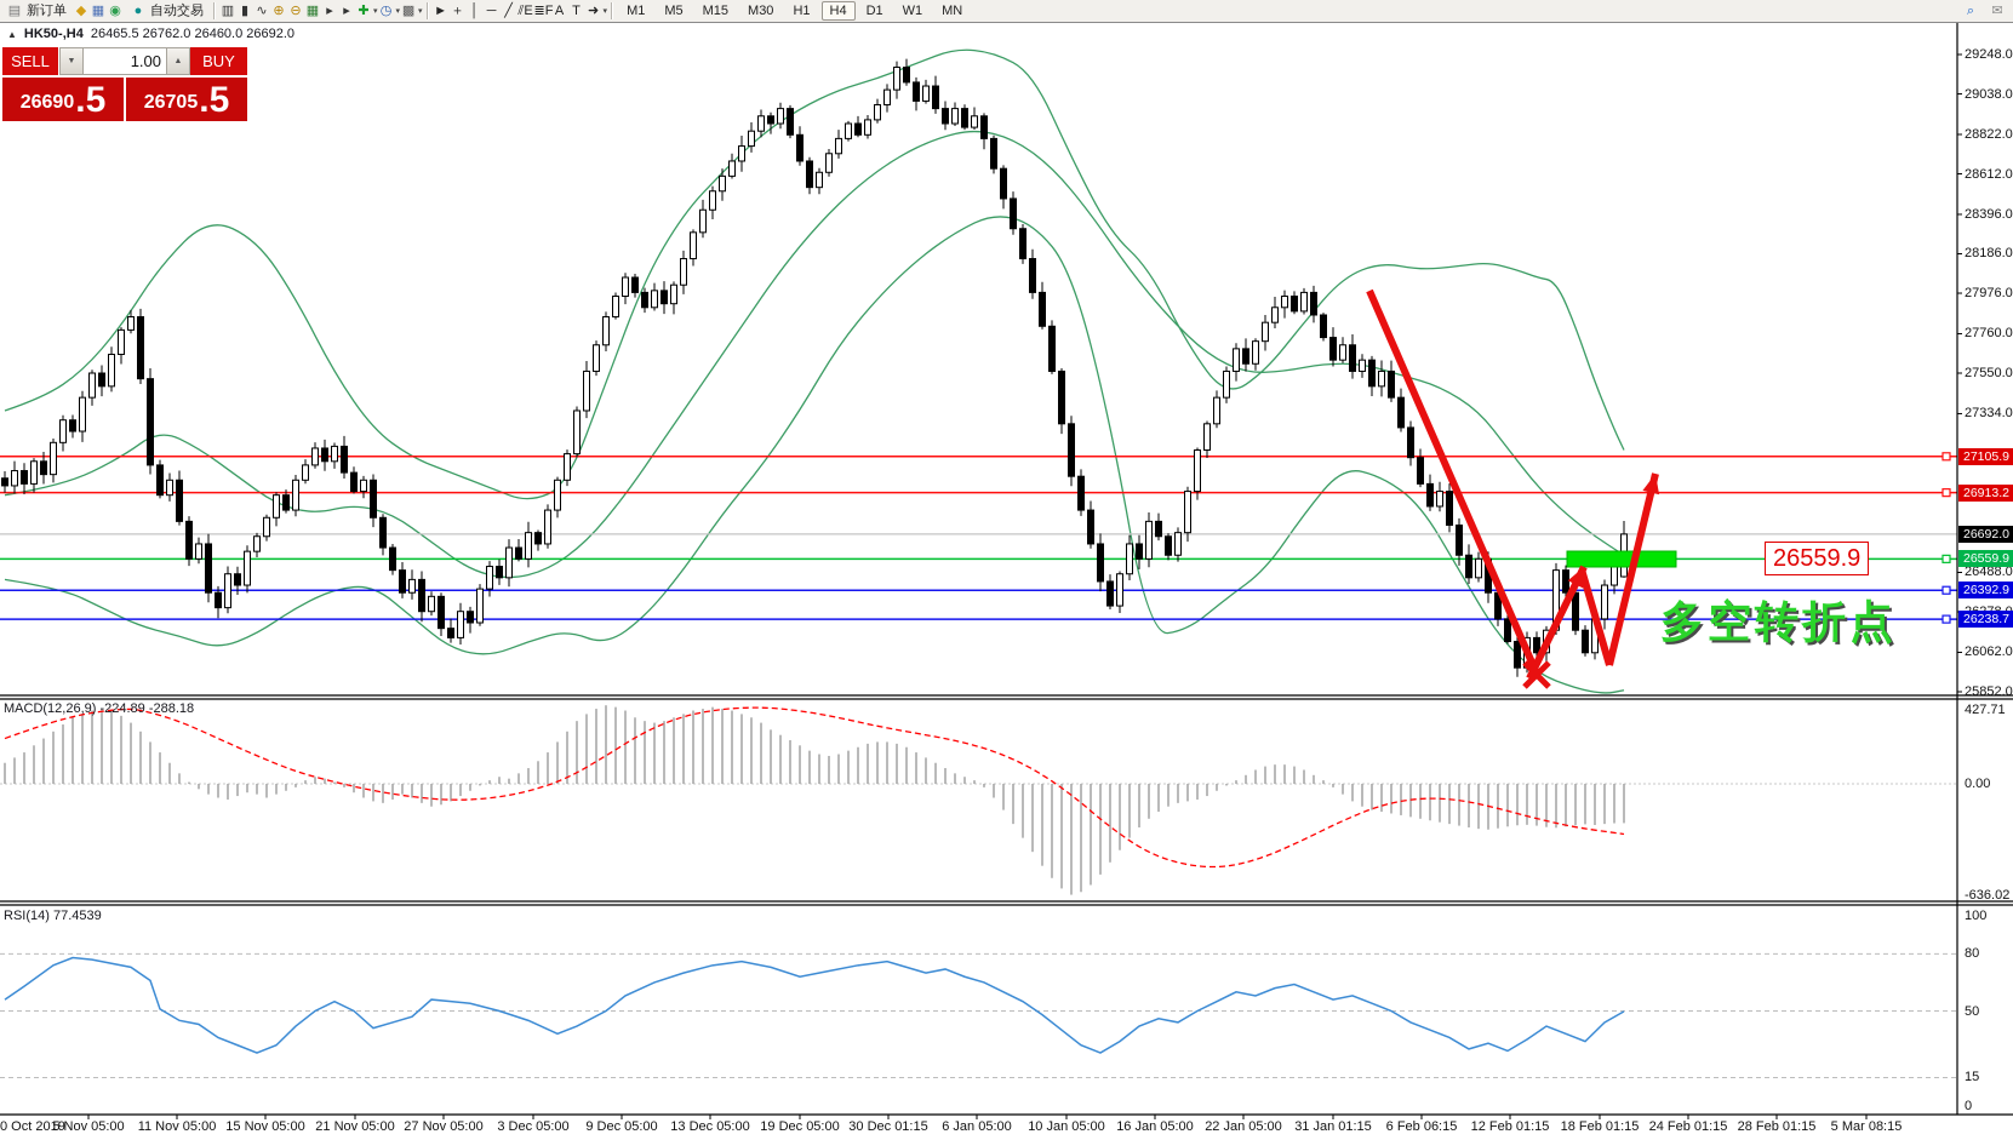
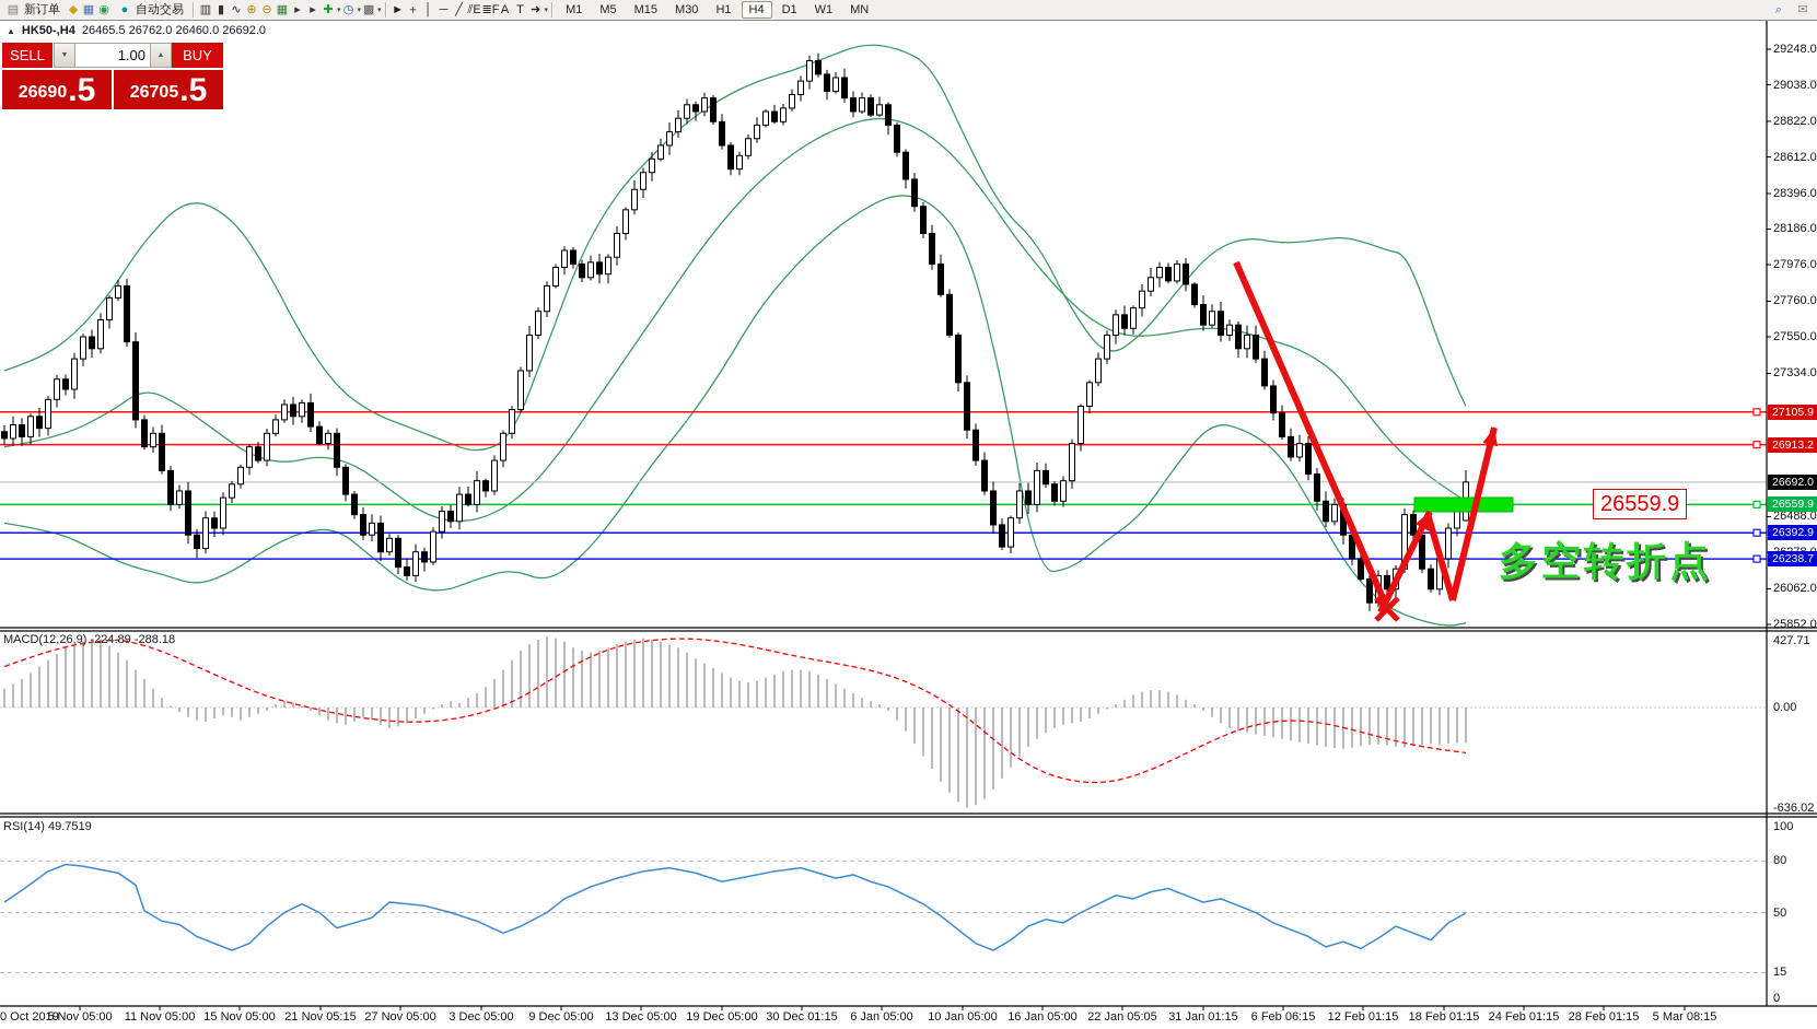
  ▤
  新订单
  ◆ ▦ ◉
  ●
  自动交易
  ▥
  ▮
  ∿
  ⊕
  ⊖
  ▦
  ▸
  ▸
  ✚
  ◷
  ▩
  ►
  ＋
  │
  ─
  ╱
  ⫽E
  ≣F
  A
  T
  ➜
  M1
  M5
  M15
  M30
  H1
  H4
  D1
  W1
  MN
  ⌕
  ✉
  ▲
  HK50-,H4
  26465.5 26762.0 26460.0 26692.0
  SELL
  1.00
  BUY
  26690
  .5
  26705
  .5
  MACD(12,26,9) -224.89 -288.18
- RSI(14) 77.4539
+ RSI(14) 49.7519
  26559.9
  多空转折点
  29248.0
  29038.0
  28822.0
  28612.0
  28396.0
  28186.0
  27976.0
  27760.0
  27550.0
  27334.0
  26488.0
  26062.0
  25852.0
  27105.9
  26913.2
  26692.0
  26559.9
  26392.9
  26238.7
  427.71
  0.00
  -636.02
  100
  80
  50
  15
  0
  0 Oct 2019
  5 Nov 05:00
  11 Nov 05:00
  15 Nov 05:00
- 21 Nov 05:00
+ 21 Nov 05:15
  27 Nov 05:00
  3 Dec 05:00
  9 Dec 05:00
  13 Dec 05:00
  19 Dec 05:00
  30 Dec 01:15
  6 Jan 05:00
  10 Jan 05:00
  16 Jan 05:00
- 22 Jan 05:00
+ 22 Jan 05:05
  31 Jan 01:15
  6 Feb 06:15
  12 Feb 01:15
  18 Feb 01:15
  24 Feb 01:15
  28 Feb 01:15
  5 Mar 08:15
